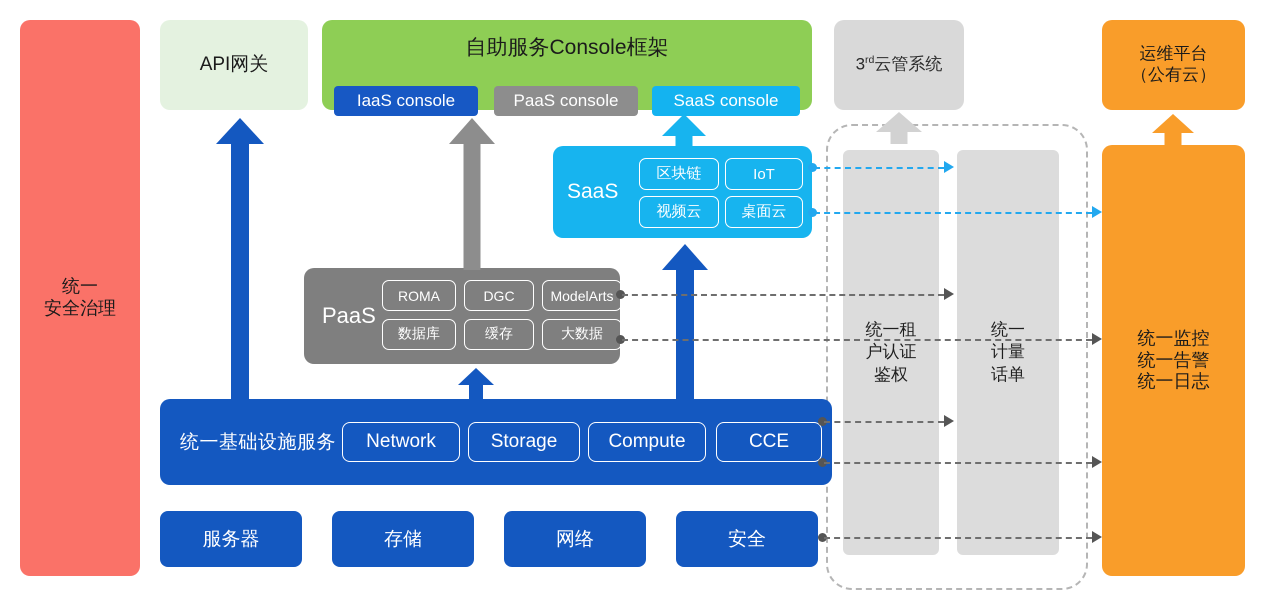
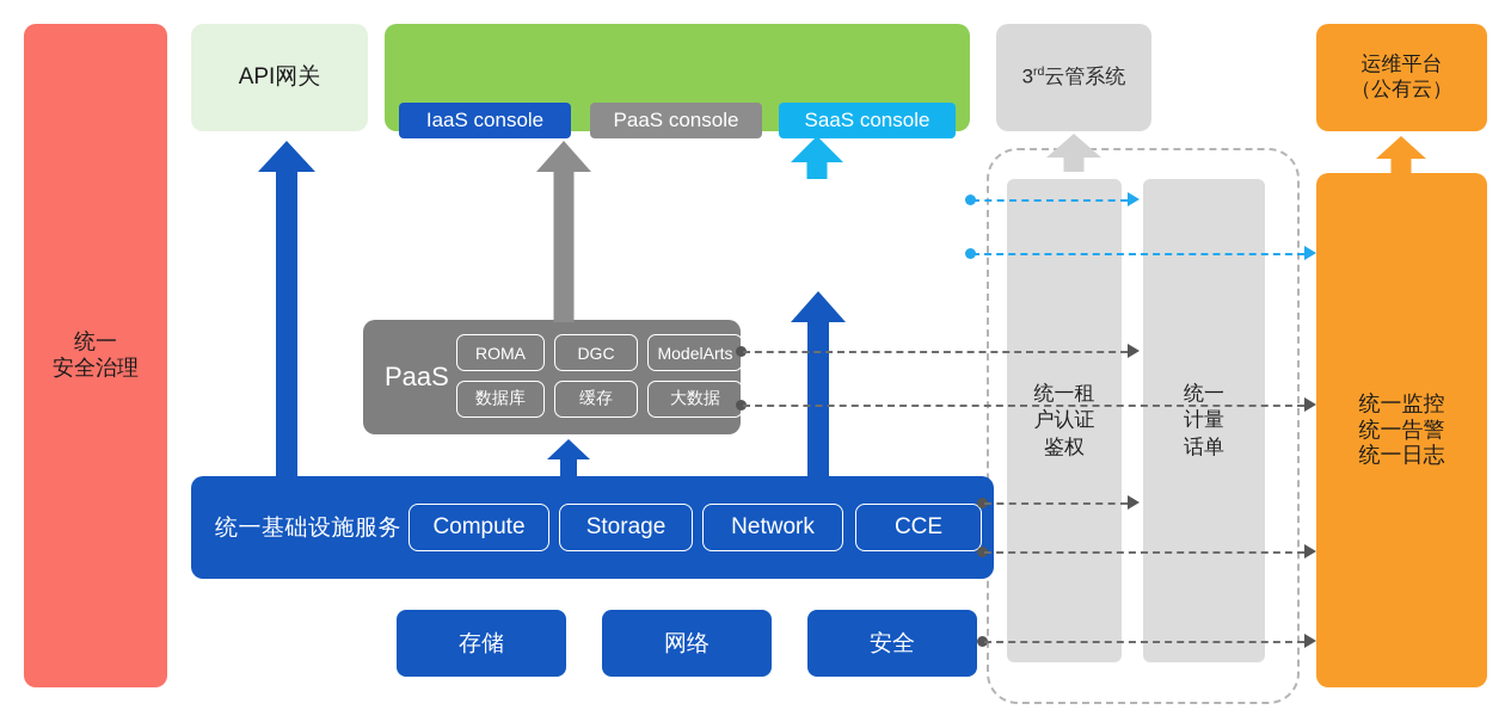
  统一
  安全治理
  API网关
- 自助服务Console框架
  IaaS console
  PaaS console
  SaaS console
  3rd云管系统
  运维平台
  （公有云）
  统一监控
  统一告警
  统一日志
  统一租
  户认证
  鉴权
  统一
  计量
  话单
- SaaS
- 区块链
- IoT
- 视频云
- 桌面云
  PaaS
  ROMA
  DGC
  ModelArts
  数据库
  缓存
  大数据
  统一基础设施服务
- Network
+ Compute
  Storage
- Compute
+ Network
  CCE
- 服务器
  存储
  网络
  安全
